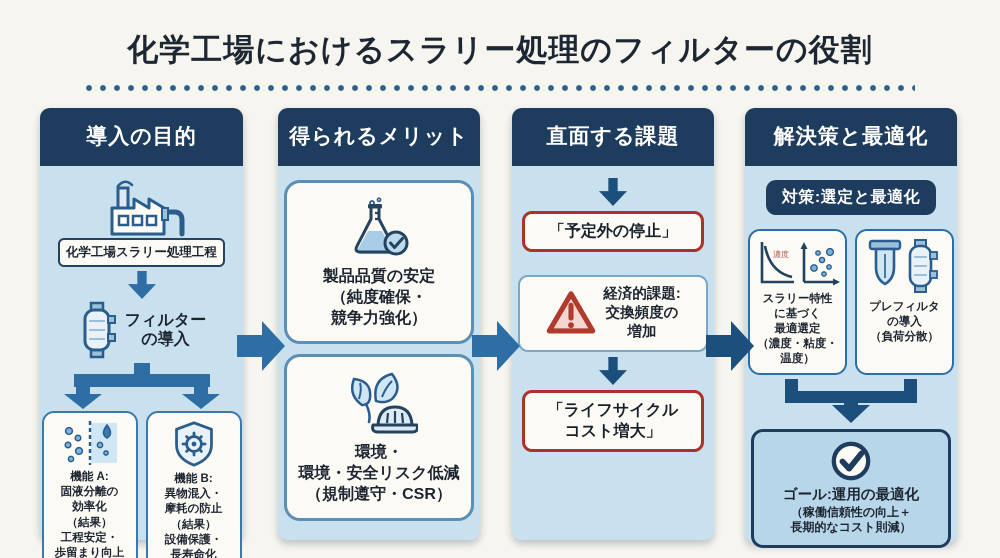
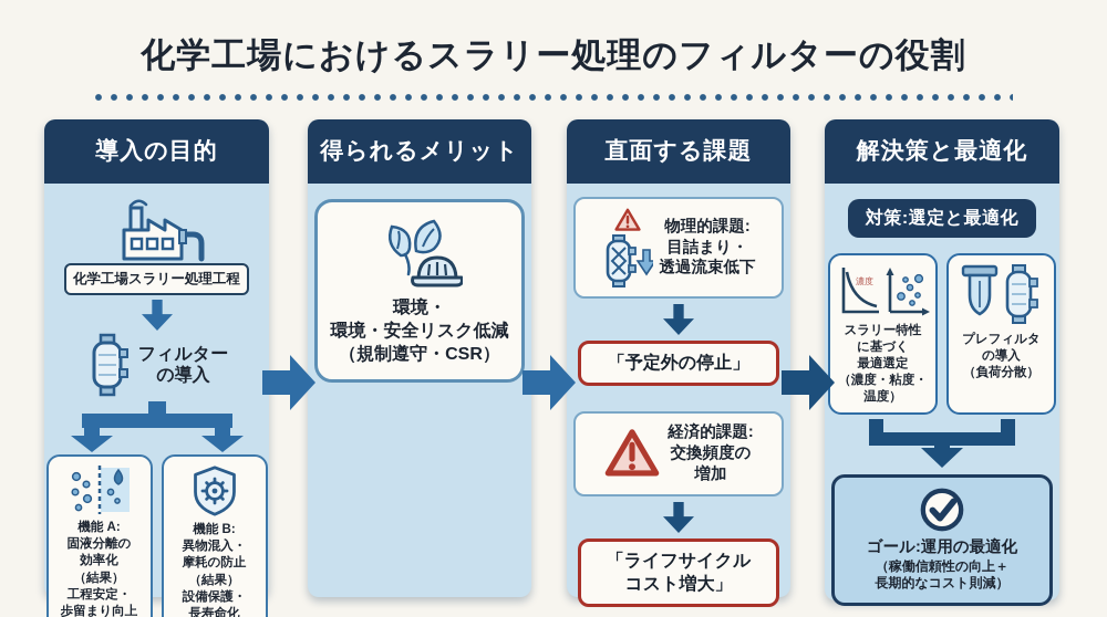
  化学工場におけるスラリー処理のフィルターの役割
  導入の目的
  化学工場スラリー処理工程
  フィルター
  の導入
  機能 A:
  固液分離の
  効率化
  （結果）
  工程安定・
  歩留まり向上
  機能 B:
  異物混入・
  摩耗の防止
  （結果）
  設備保護・
  長寿命化
  得られるメリット
- 製品品質の安定
- （純度確保・
- 競争力強化）
  環境・
  環境・安全リスク低減
  （規制遵守・CSR）
  直面する課題
+ 物理的課題:
+ 目詰まり・
+ 透過流束低下
  「予定外の停止」
  経済的課題:
  交換頻度の
  増加
  「ライフサイクル
  コスト増大」
  解決策と最適化
  対策:選定と最適化
  濃度
  スラリー特性
  に基づく
  最適選定
  （濃度・粘度・
  温度）
  プレフィルタ
  の導入
  （負荷分散）
  ゴール:運用の最適化
  （稼働信頼性の向上＋
  長期的なコスト則減）
